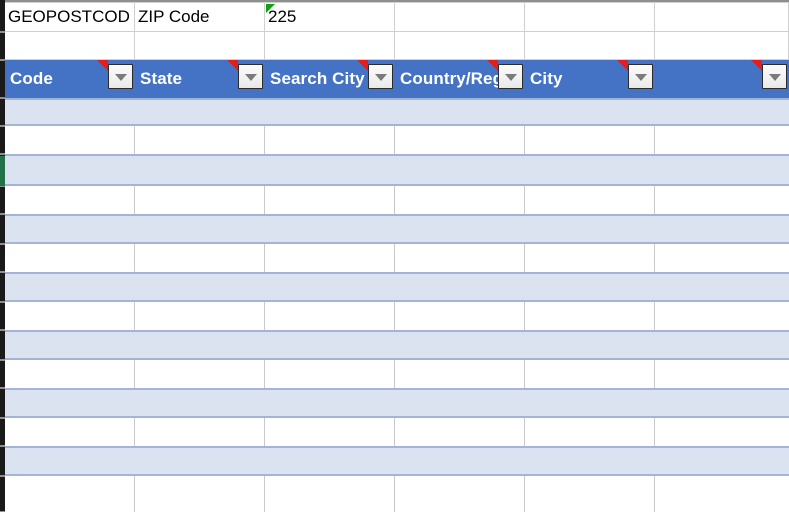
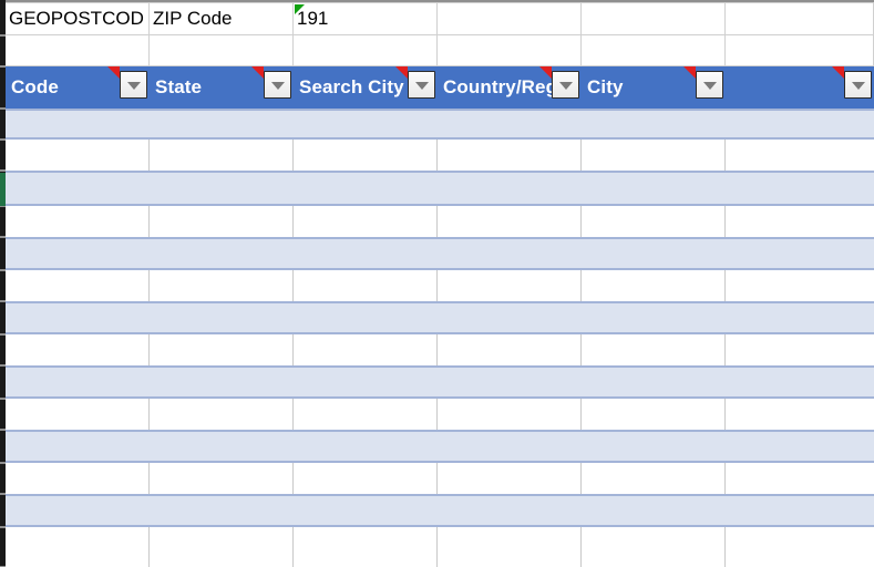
  GEOPOSTCOD
  ZIP Code
- 225
+ 191
  Code
  State
  Search City
  Country/Re
  City
